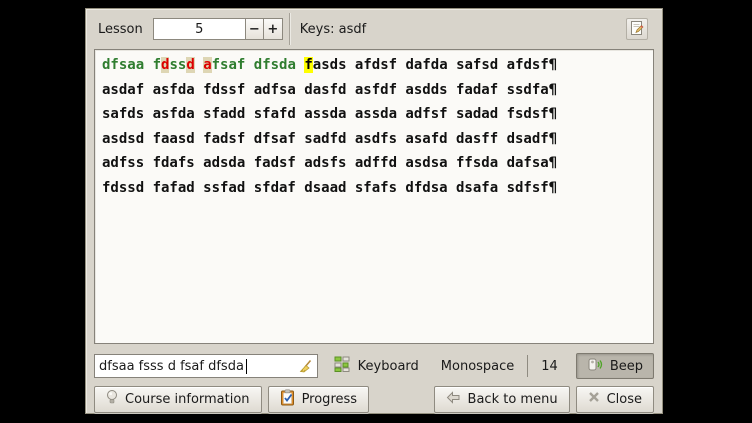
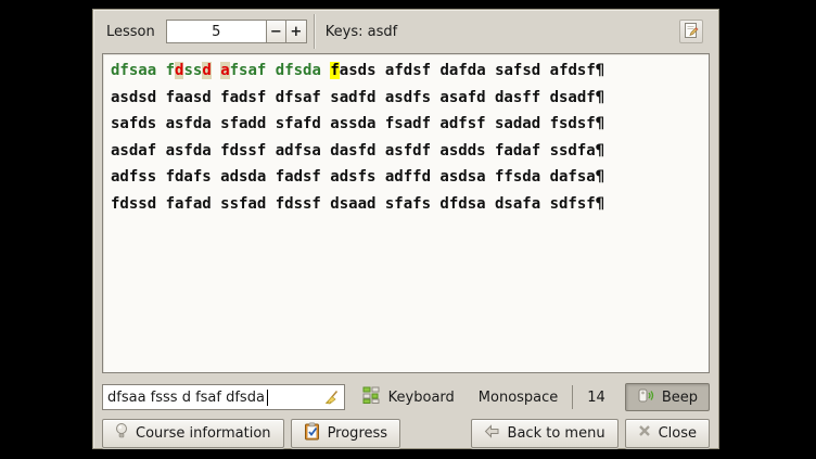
  Lesson
  5
  −
  +
  Keys: asdf
  dfsaa fdssd afsaf dfsda fasds afdsf dafda safsd afdsf¶
- asdaf asfda fdssf adfsa dasfd asfdf asdds fadaf ssdfa¶
+ asdsd faasd fadsf dfsaf sadfd asdfs asafd dasff dsadf¶
- safds asfda sfadd sfafd assda assda adfsf sadad fsdsf¶
+ safds asfda sfadd sfafd assda fsadf adfsf sadad fsdsf¶
- asdsd faasd fadsf dfsaf sadfd asdfs asafd dasff dsadf¶
+ asdaf asfda fdssf adfsa dasfd asfdf asdds fadaf ssdfa¶
  adfss fdafs adsda fadsf adsfs adffd asdsa ffsda dafsa¶
- fdssd fafad ssfad sfdaf dsaad sfafs dfdsa dsafa sdfsf¶
+ fdssd fafad ssfad fdssf dsaad sfafs dfdsa dsafa sdfsf¶
  dfsaa fsss d fsaf dfsda
  Keyboard
  Monospace
  14
  Beep
  Course information
  Progress
  Back to menu
  Close
